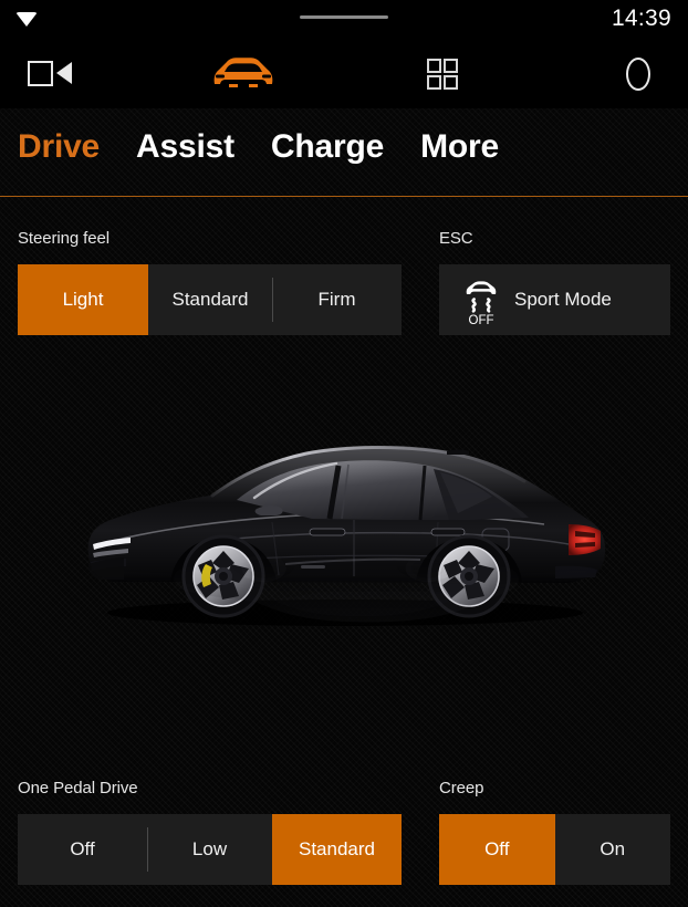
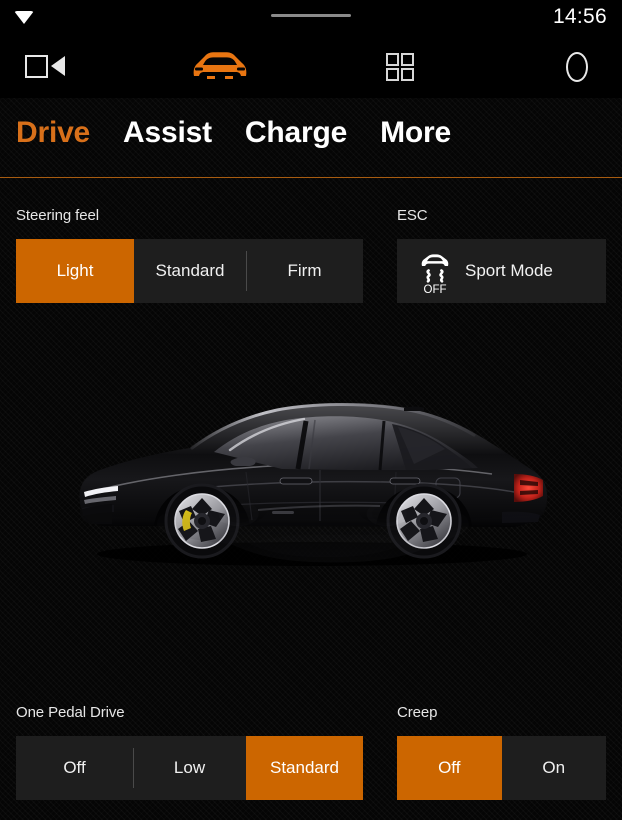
- 14:39
+ 14:56
  Drive
  Assist
  Charge
  More
  Steering feel
  ESC
  One Pedal Drive
  Creep
  Light
  Standard
  Firm
  OFF
  Sport Mode
  Off
  Low
  Standard
  Off
  On
